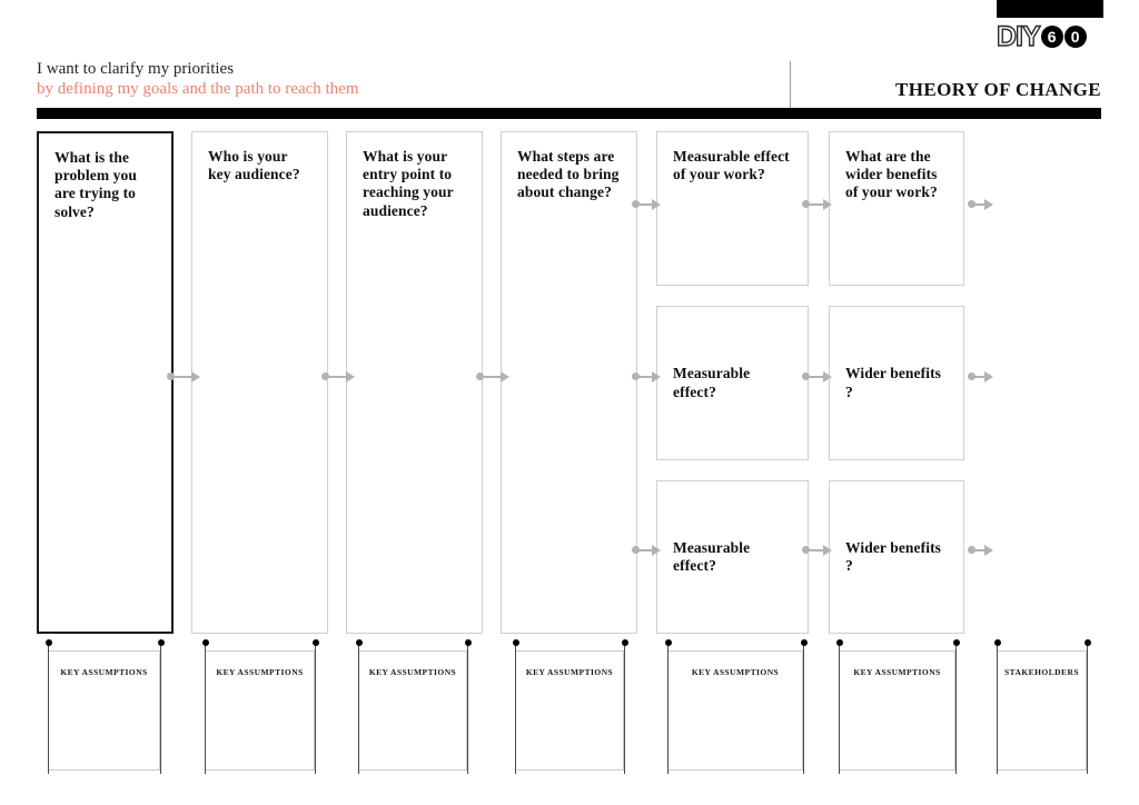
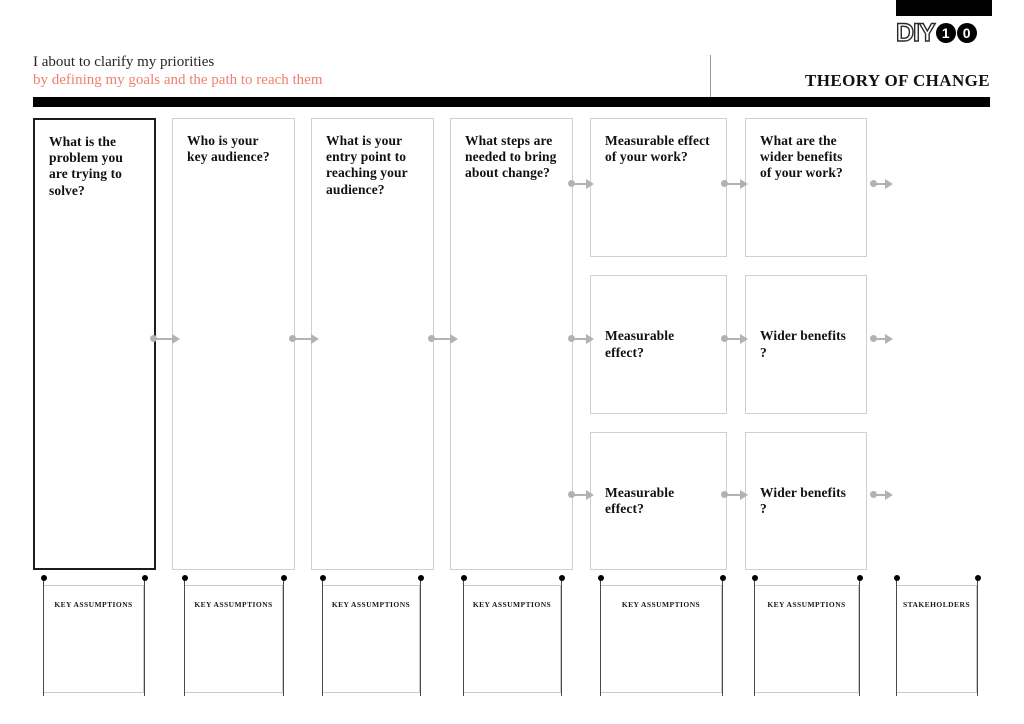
  DIY
- 6
+ 1
  0
- I want to clarify my priorities
+ I about to clarify my priorities
  by defining my goals and the path to reach them
  THEORY OF CHANGE
  What is the problem you are trying to solve?
  Who is your key audience?
  What is your entry point to reaching your audience?
  What steps are needed to bring about change?
  Measurable effect of your work?
  What are the wider benefits of your work?
  Measurable effect?
  Wider benefits ?
  Measurable effect?
  Wider benefits ?
  KEY ASSUMPTIONS
  KEY ASSUMPTIONS
  KEY ASSUMPTIONS
  KEY ASSUMPTIONS
  KEY ASSUMPTIONS
  KEY ASSUMPTIONS
  STAKEHOLDERS
